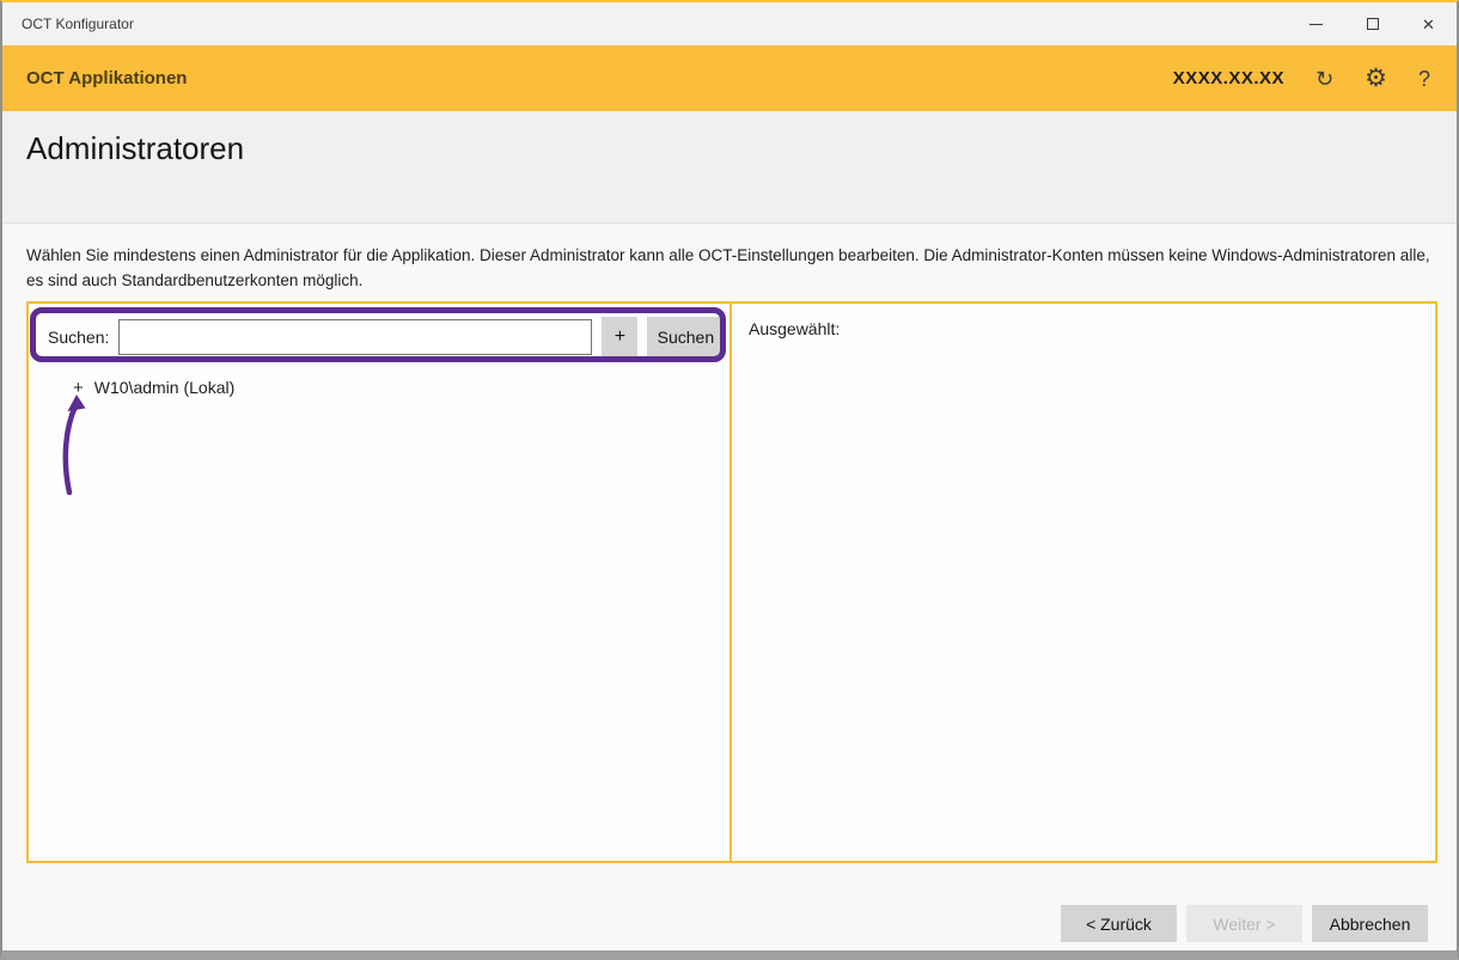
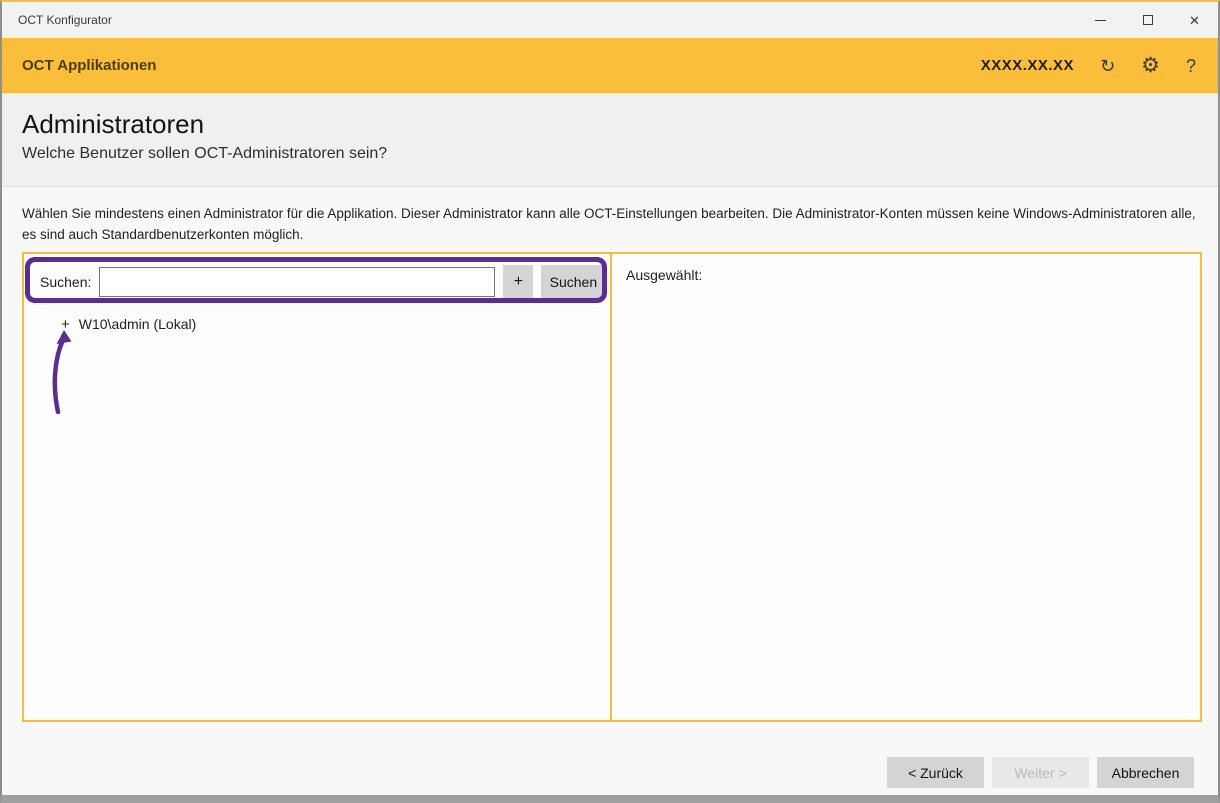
  OCT Konfigurator
  ✕
  OCT Applikationen
  XXXX.XX.XX
  ↻
  ⚙
  ?
  Administratoren
+ Welche Benutzer sollen OCT-Administratoren sein?
  Wählen Sie mindestens einen Administrator für die Applikation. Dieser Administrator kann alle OCT-Einstellungen bearbeiten. Die Administrator-Konten müssen keine Windows-Administratoren alle, es sind auch Standardbenutzerkonten möglich.
  Suchen:
  +
  Suchen
  +
  W10\admin (Lokal)
  Ausgewählt:
  < Zurück
  Weiter >
  Abbrechen
